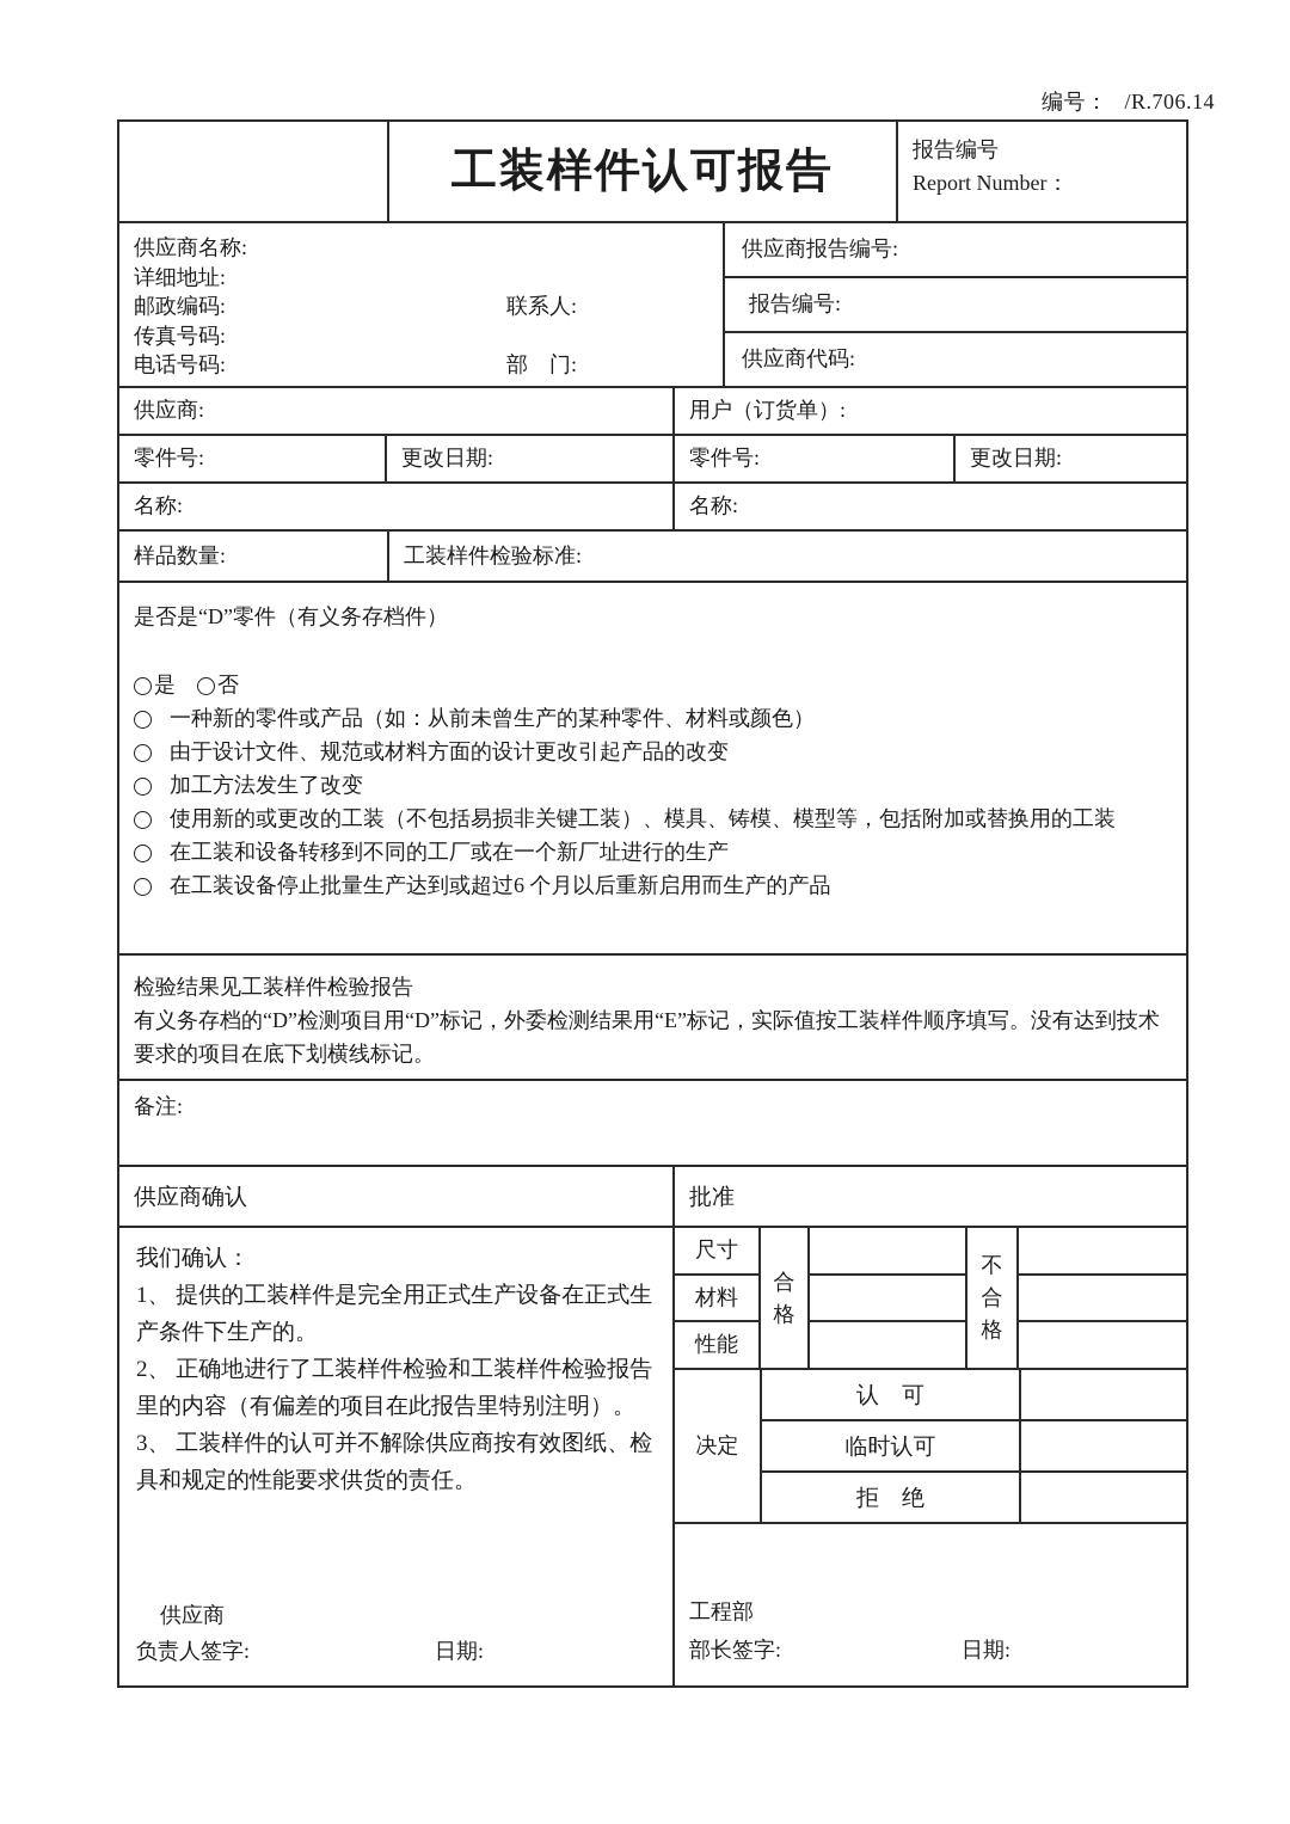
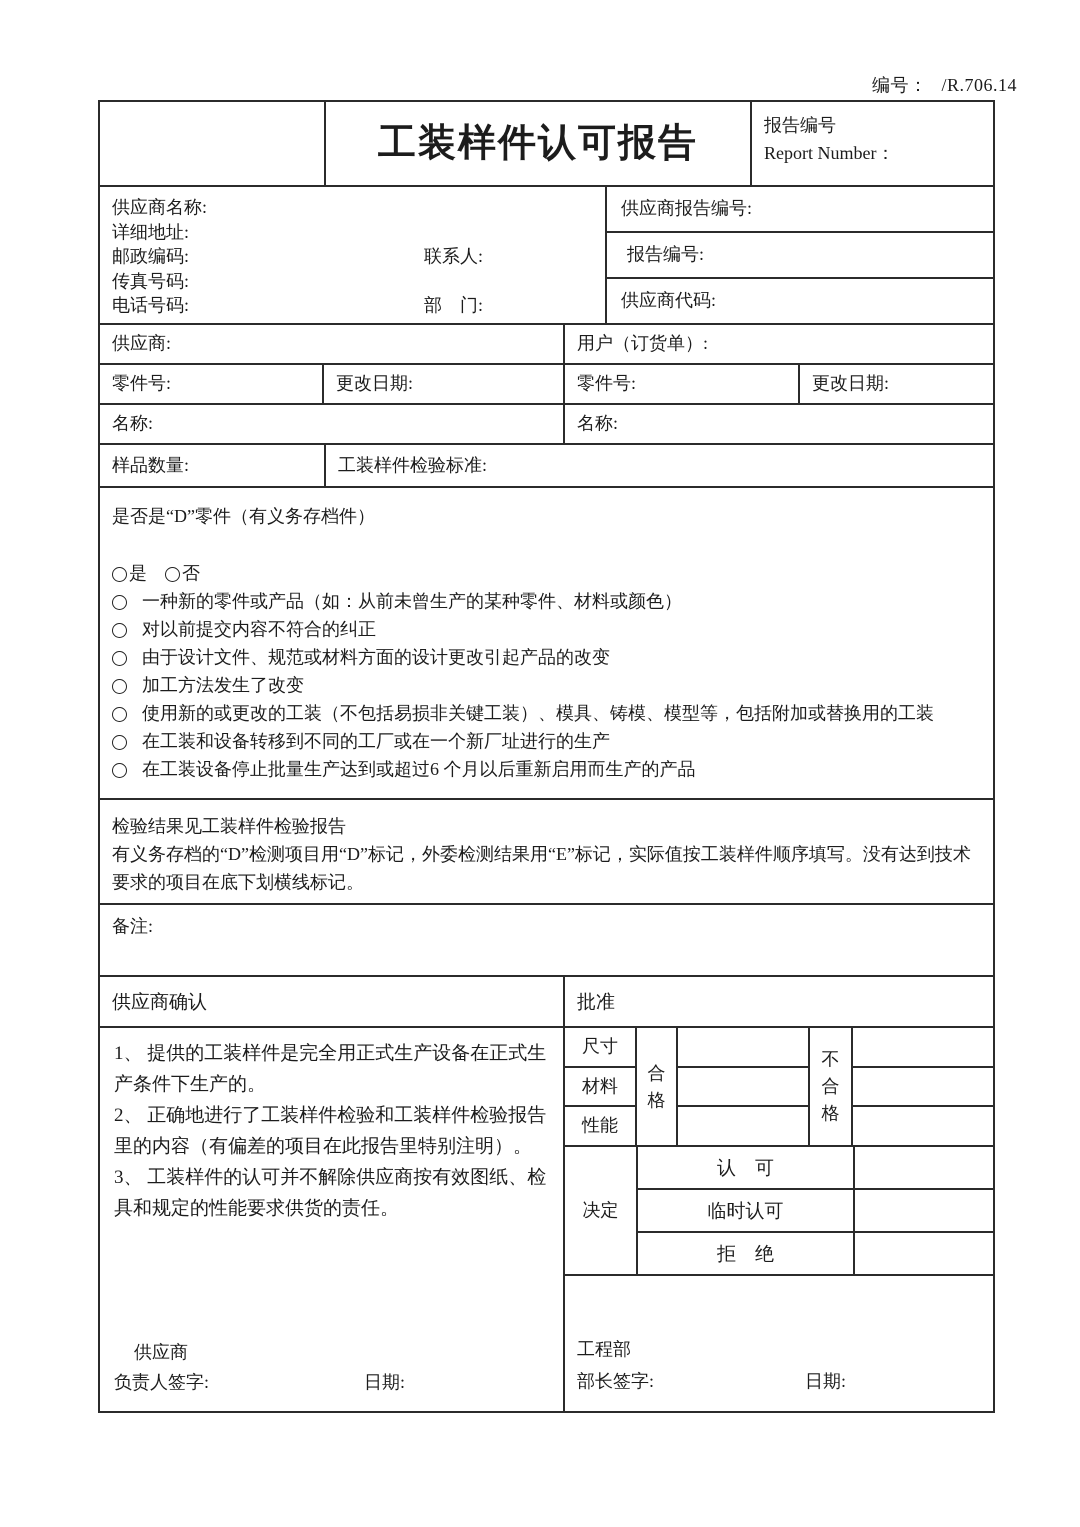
  编号： /R.706.14
  工装样件认可报告
  报告编号
  Report Number：
  供应商名称:
  详细地址:
  邮政编码: 联系人:
  传真号码:
  电话号码: 部 门:
  供应商报告编号:
  报告编号:
  供应商代码:
  供应商:
  用户（订货单）:
  零件号:
  更改日期:
  零件号:
  更改日期:
  名称:
  名称:
  样品数量:
  工装样件检验标准:
  是否是“D”零件（有义务存档件）
  是
  否
  一种新的零件或产品（如：从前未曾生产的某种零件、材料或颜色）
+ 对以前提交内容不符合的纠正
  由于设计文件、规范或材料方面的设计更改引起产品的改变
  加工方法发生了改变
  使用新的或更改的工装（不包括易损非关键工装）、模具、铸模、模型等，包括附加或替换用的工装
  在工装和设备转移到不同的工厂或在一个新厂址进行的生产
  在工装设备停止批量生产达到或超过6 个月以后重新启用而生产的产品
  检验结果见工装样件检验报告
  有义务存档的“D”检测项目用“D”标记，外委检测结果用“E”标记，实际值按工装样件顺序填写。没有达到技术要求的项目在底下划横线标记。
  备注:
  供应商确认
  批准
- 我们确认：
  1、 提供的工装样件是完全用正式生产设备在正式生产条件下生产的。
  2、 正确地进行了工装样件检验和工装样件检验报告里的内容（有偏差的项目在此报告里特别注明）。
  3、 工装样件的认可并不解除供应商按有效图纸、检具和规定的性能要求供货的责任。
  供应商
  负责人签字: 日期:
  尺寸
  材料
  性能
  合格
  不合格
  决定
  认 可
  临时认可
  拒 绝
  工程部
  部长签字: 日期:
